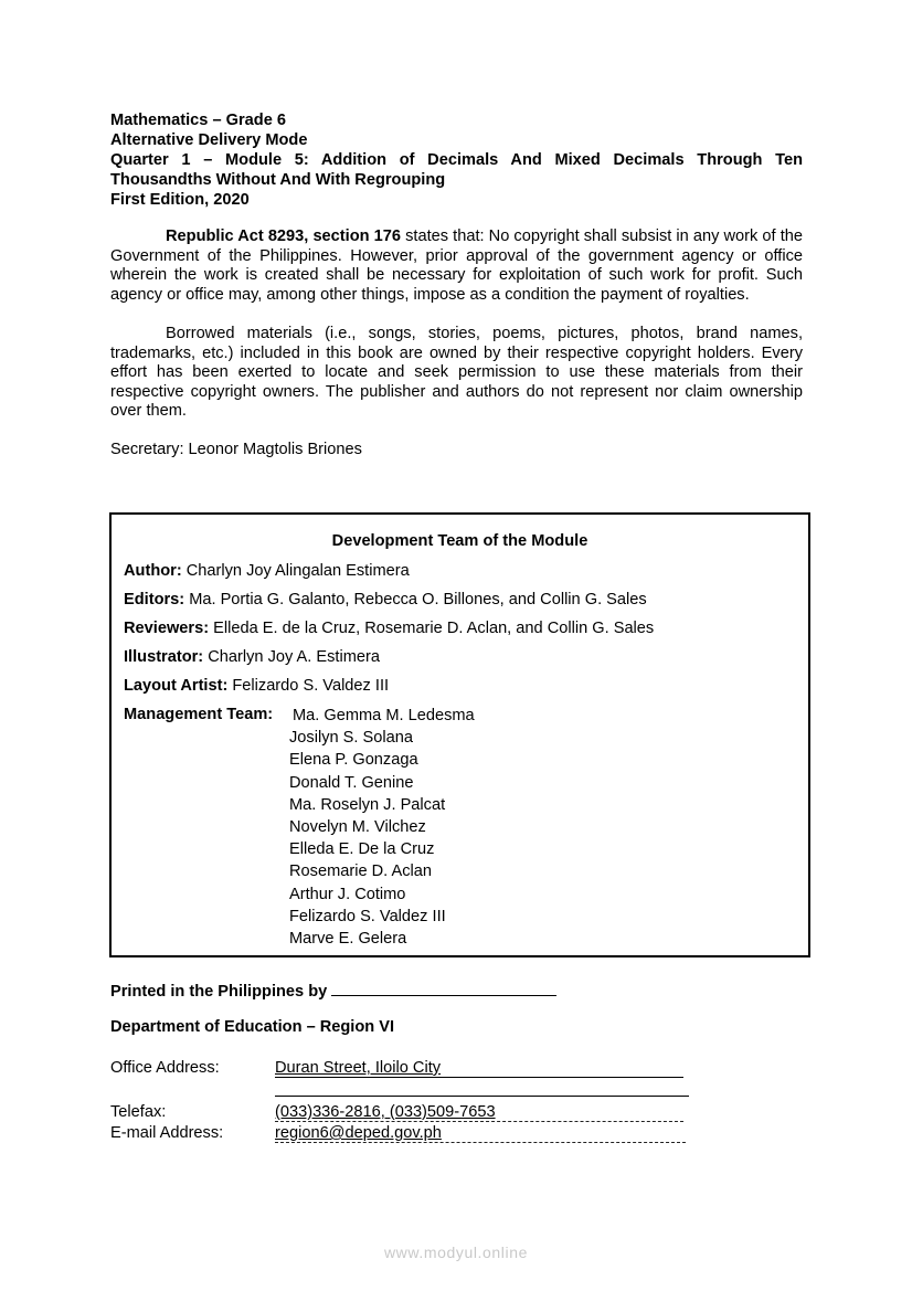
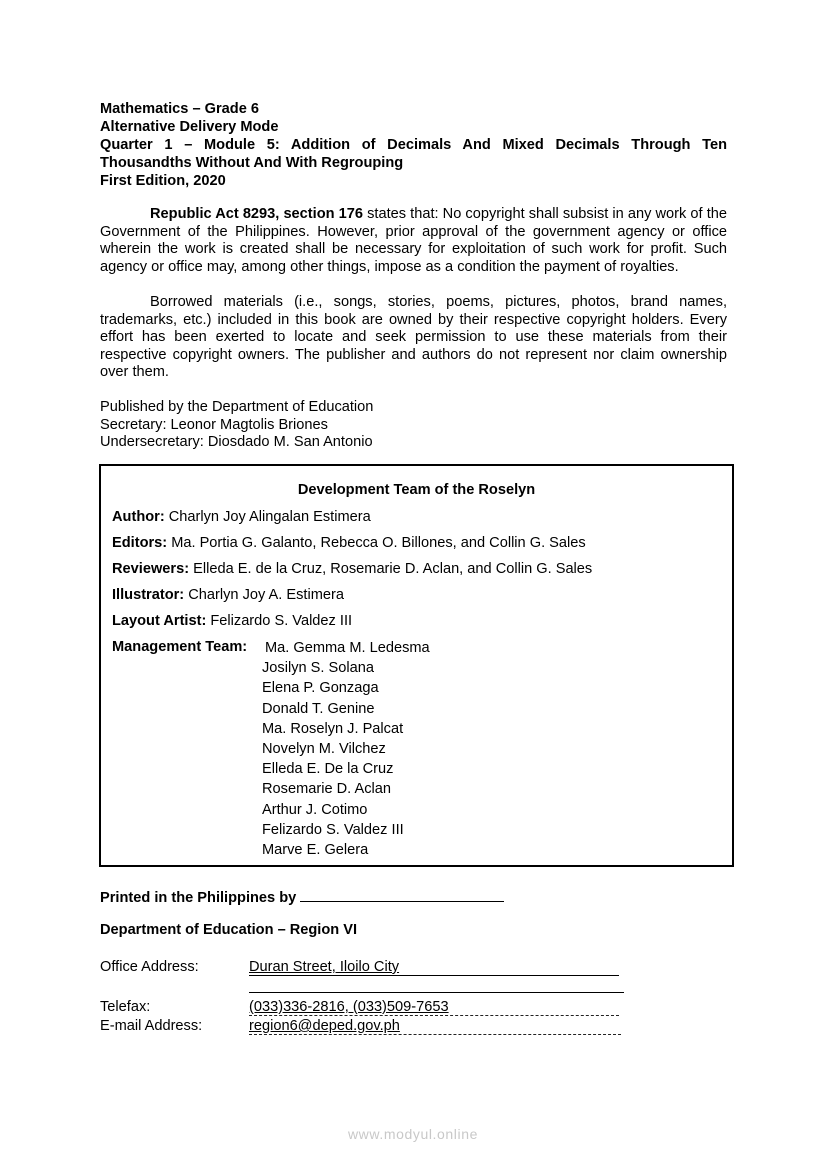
  Mathematics – Grade 6
  Alternative Delivery Mode
  Quarter 1 – Module 5: Addition of Decimals And Mixed Decimals Through Ten
  Thousandths Without And With Regrouping
  First Edition, 2020
  Republic Act 8293, section 176 states that: No copyright shall subsist in any work of the Government of the Philippines. However, prior approval of the government agency or office wherein the work is created shall be necessary for exploitation of such work for profit. Such agency or office may, among other things, impose as a condition the payment of royalties.
  Borrowed materials (i.e., songs, stories, poems, pictures, photos, brand names, trademarks, etc.) included in this book are owned by their respective copyright holders. Every effort has been exerted to locate and seek permission to use these materials from their respective copyright owners. The publisher and authors do not represent nor claim ownership over them.
+ Published by the Department of Education
  Secretary: Leonor Magtolis Briones
+ Undersecretary: Diosdado M. San Antonio
- Development Team of the Module
+ Development Team of the Roselyn
  Author: Charlyn Joy Alingalan Estimera
  Editors: Ma. Portia G. Galanto, Rebecca O. Billones, and Collin G. Sales
  Reviewers: Elleda E. de la Cruz, Rosemarie D. Aclan, and Collin G. Sales
  Illustrator: Charlyn Joy A. Estimera
  Layout Artist: Felizardo S. Valdez III
  Management Team:
  Ma. Gemma M. Ledesma
  Josilyn S. Solana
  Elena P. Gonzaga
  Donald T. Genine
  Ma. Roselyn J. Palcat
  Novelyn M. Vilchez
  Elleda E. De la Cruz
  Rosemarie D. Aclan
  Arthur J. Cotimo
  Felizardo S. Valdez III
  Marve E. Gelera
  Printed in the Philippines by
  Department of Education – Region VI
  Office Address:
  Duran Street, Iloilo City
  Telefax:
  (033)336-2816, (033)509-7653
  E-mail Address:
  region6@deped.gov.ph
  www.modyul.online
